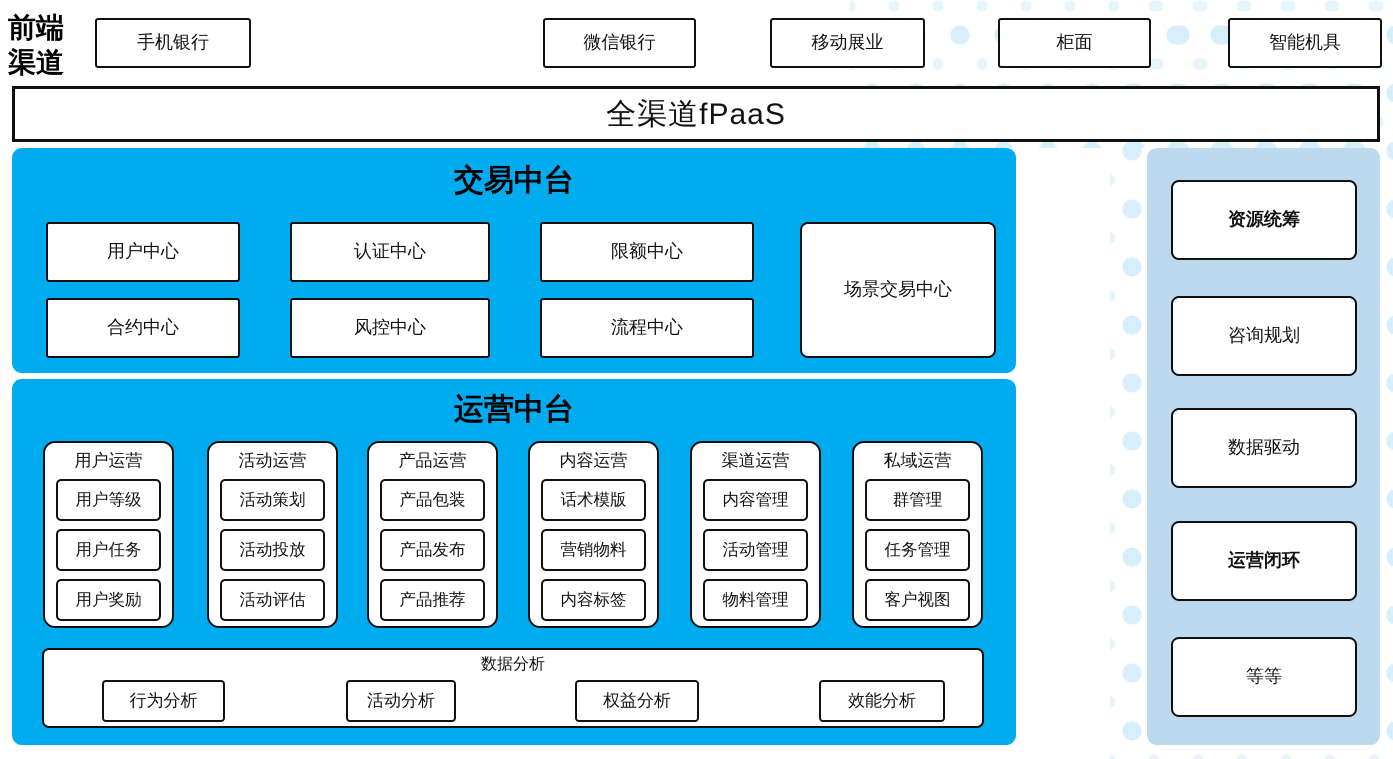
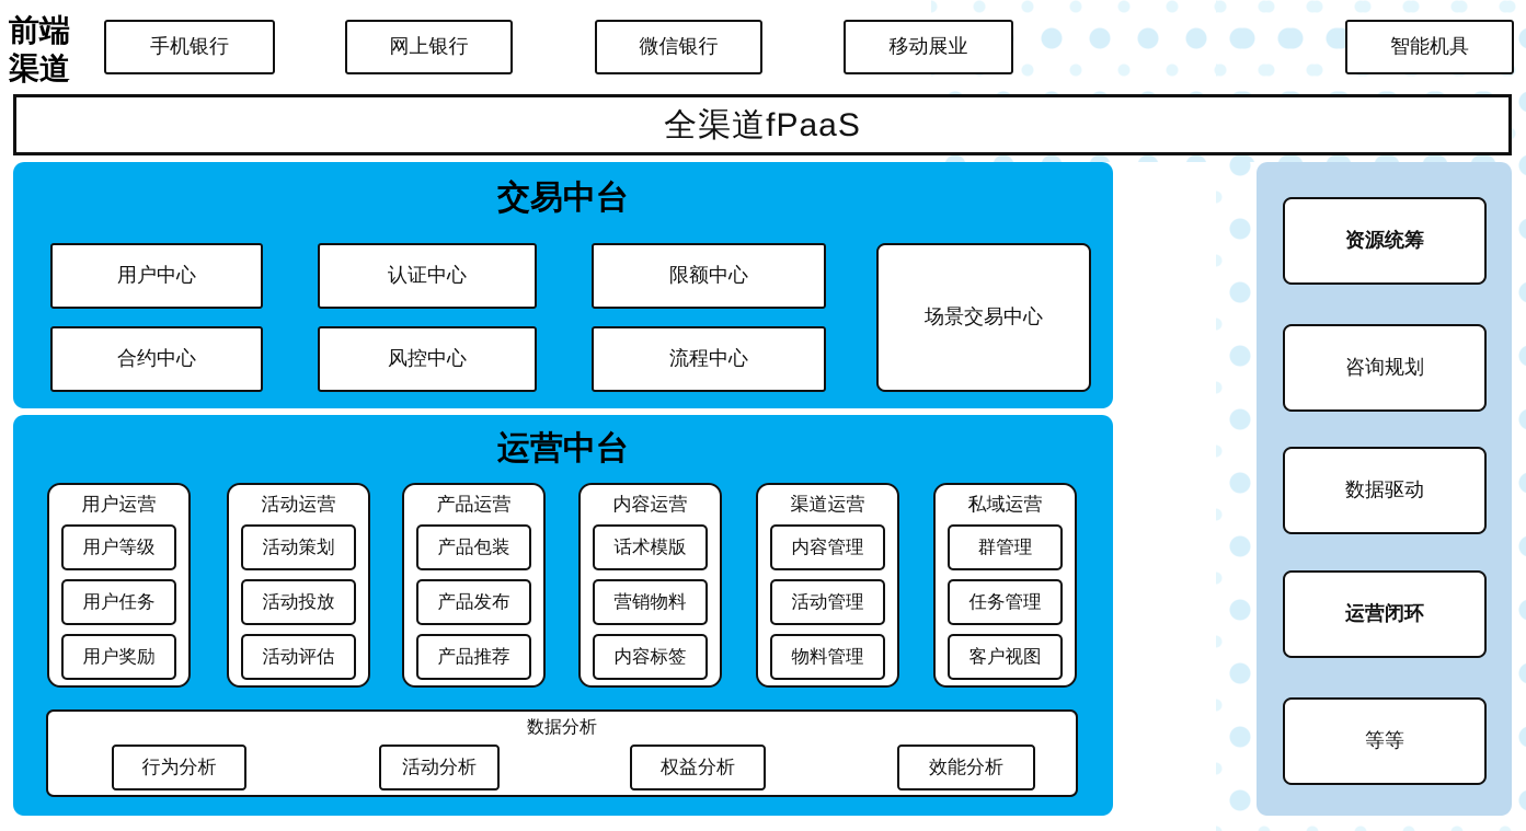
  前端渠道
  手机银行
+ 网上银行
  微信银行
  移动展业
- 柜面
  智能机具
  全渠道fPaaS
  交易中台
  用户中心
  认证中心
  限额中心
  合约中心
  风控中心
  流程中心
  场景交易中心
  运营中台
  用户运营
  用户等级
  用户任务
  用户奖励
  活动运营
  活动策划
  活动投放
  活动评估
  产品运营
  产品包装
  产品发布
  产品推荐
  内容运营
  话术模版
  营销物料
  内容标签
  渠道运营
  内容管理
  活动管理
  物料管理
  私域运营
  群管理
  任务管理
  客户视图
  数据分析
  行为分析
  活动分析
  权益分析
  效能分析
  资源统筹
  咨询规划
  数据驱动
  运营闭环
  等等
